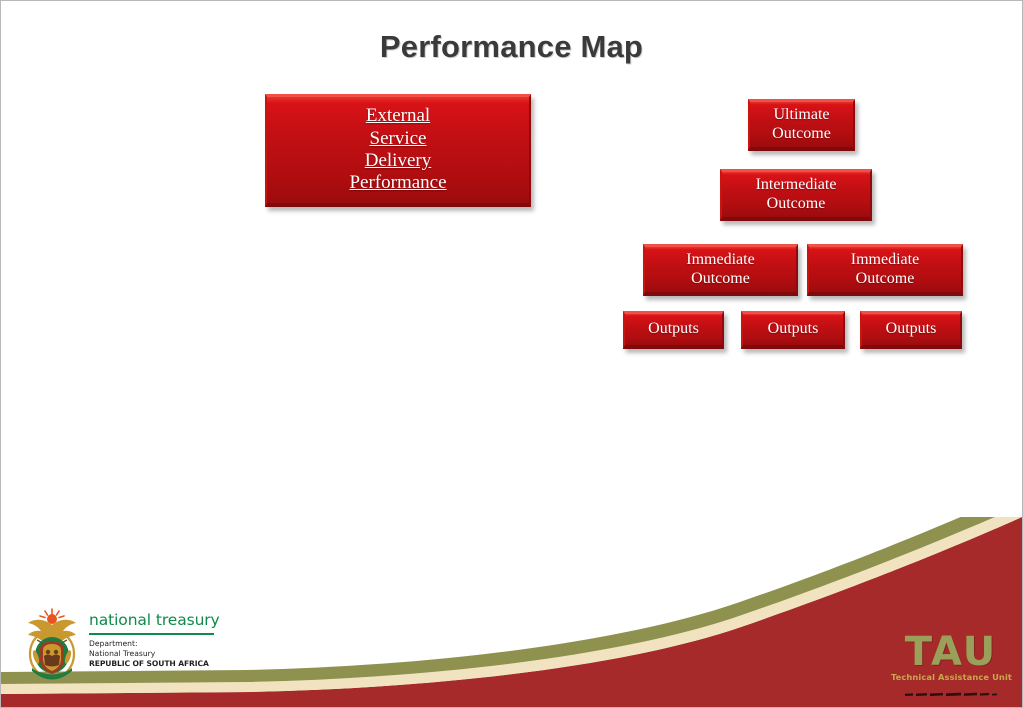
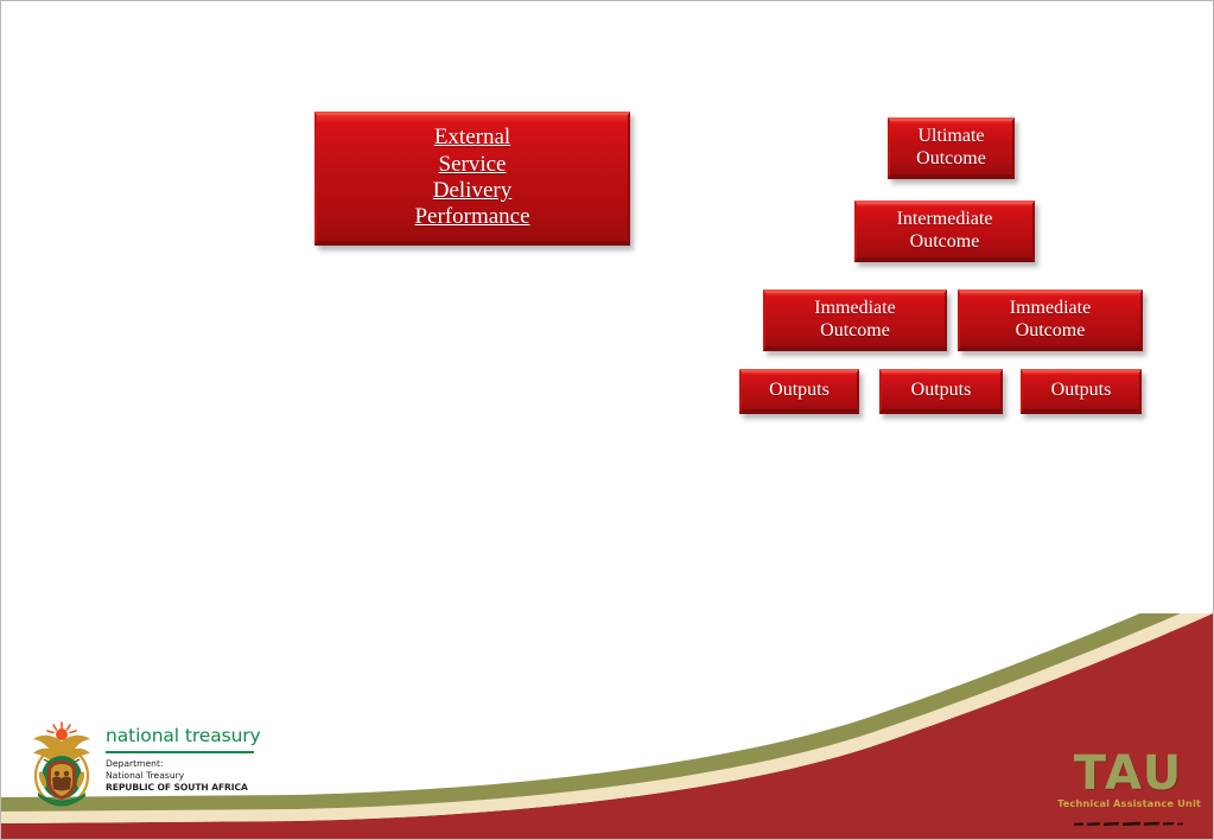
- Performance Map
  External
  Service
  Delivery
  Performance
  Ultimate
  Outcome
  Intermediate
  Outcome
  Immediate
  Outcome
  Immediate
  Outcome
  Outputs
  Outputs
  Outputs
  national treasury
  Department:
  National Treasury
  REPUBLIC OF SOUTH AFRICA
  TAU
  Technical Assistance Unit
